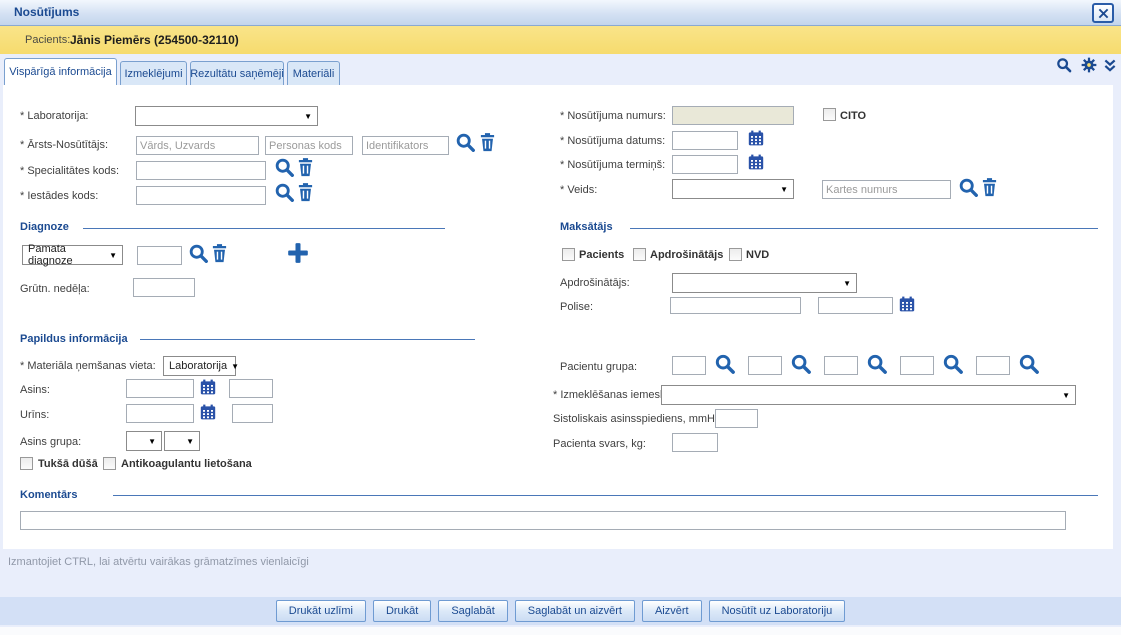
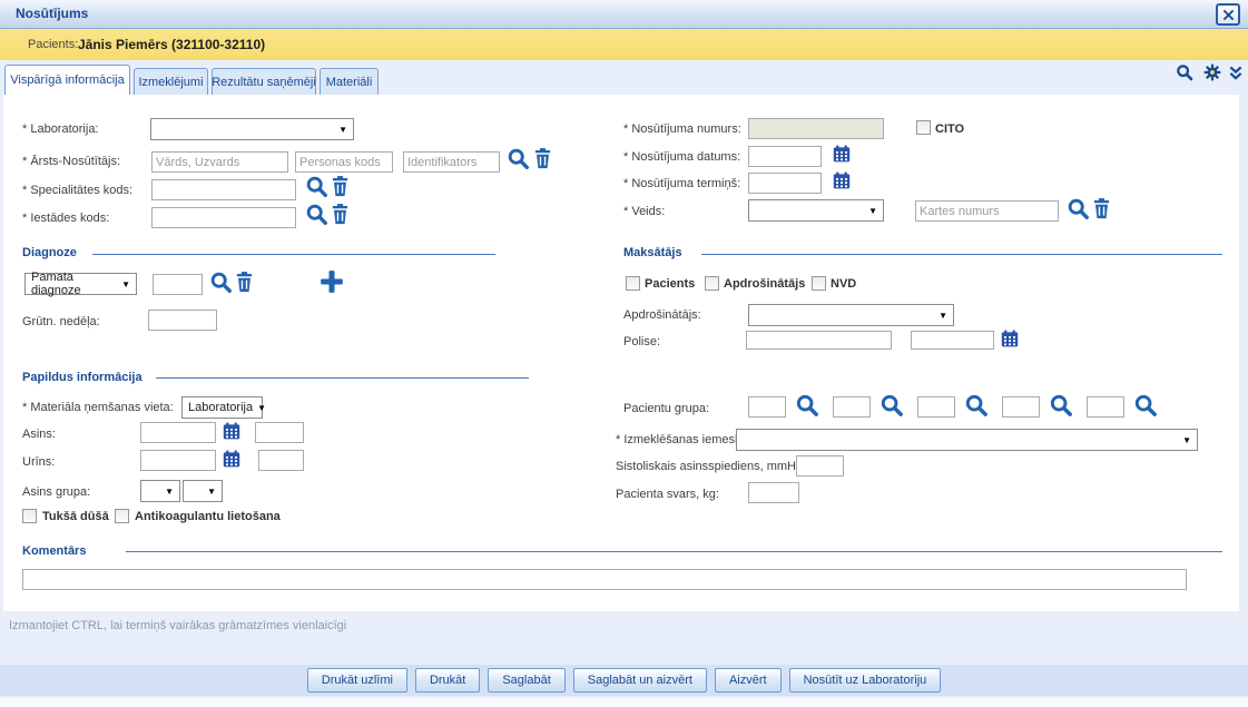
  Nosūtījums
  Pacients:
- Jānis Piemērs (254500-32110)
+ Jānis Piemērs (321100-32110)
  Vispārīgā informācija
  Izmeklējumi
  Rezultātu saņēmēji
  Materiāli
  * Laboratorija:
  ▼
  * Ārsts-Nosūtītājs:
  Vārds, Uzvards
  Personas kods
  Identifikators
  * Specialitātes kods:
  * Iestādes kods:
  Diagnoze
  Pamata diagnoze
  ▼
  Grūtn. nedēļa:
  Papildus informācija
  * Materiāla ņemšanas vieta:
  Laboratorija
  ▼
  Asins:
  Urīns:
  Asins grupa:
  ▼
  ▼
  Tukšā dūšā
  Antikoagulantu lietošana
  Komentārs
  * Nosūtījuma numurs:
  CITO
  * Nosūtījuma datums:
  * Nosūtījuma termiņš:
  * Veids:
  ▼
  Kartes numurs
  Maksātājs
  Pacients
  Apdrošinātājs
  NVD
  Apdrošinātājs:
  ▼
  Polise:
  Pacientu grupa:
  * Izmeklēšanas iemes
  ▼
  Sistoliskais asinsspiediens, mmH
  Pacienta svars, kg:
- Izmantojiet CTRL, lai atvērtu vairākas grāmatzīmes vienlaicīgi
+ Izmantojiet CTRL, lai termiņš vairākas grāmatzīmes vienlaicīgi
  Drukāt uzlīmi
  Drukāt
  Saglabāt
  Saglabāt un aizvērt
  Aizvērt
  Nosūtīt uz Laboratoriju
